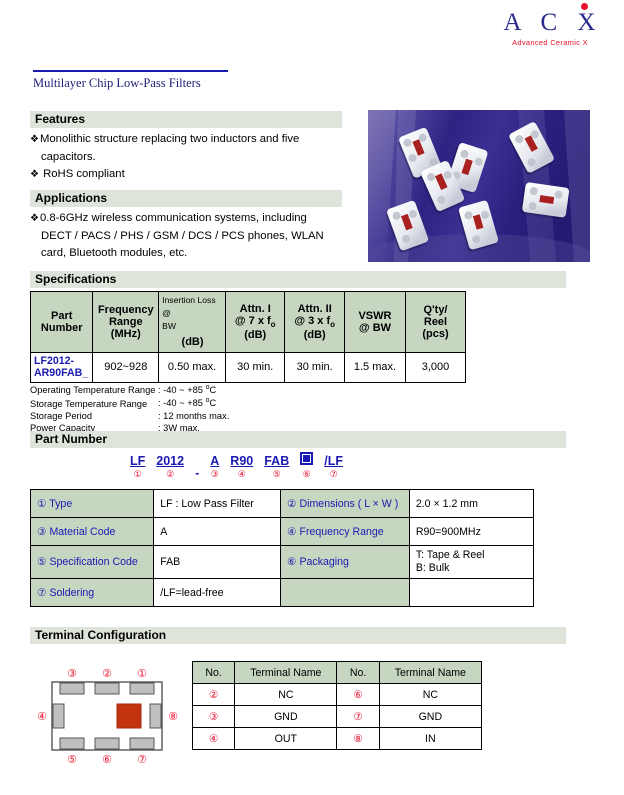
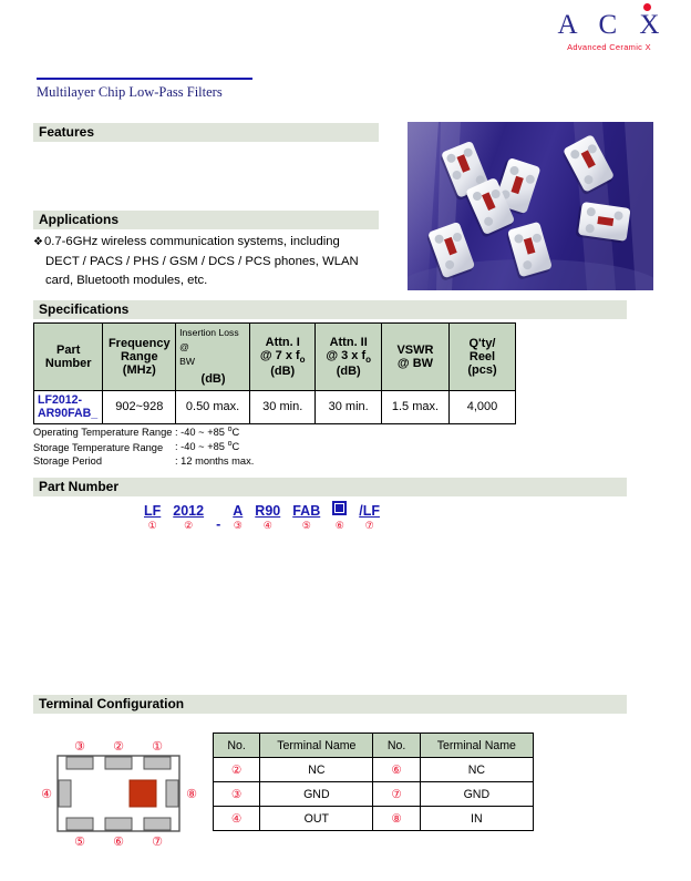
  A C X
  Advanced Ceramic X
  Multilayer Chip Low-Pass Filters
  Features
- ❖Monolithic structure replacing two inductors and five
- capacitors.
- ❖ RoHS compliant
  Applications
- ❖0.8-6GHz wireless communication systems, including
+ ❖0.7-6GHz wireless communication systems, including
  DECT / PACS / PHS / GSM / DCS / PCS phones, WLAN
  card, Bluetooth modules, etc.
  Specifications
  Part Number	Frequency Range (MHz)	Insertion Loss @ BW (dB)	Attn. I @ 7 x fo (dB)	Attn. II @ 3 x fo (dB)	VSWR @ BW	Q'ty/ Reel (pcs)
- LF2012- AR90FAB_	902~928	0.50 max.	30 min.	30 min.	1.5 max.	3,000
+ LF2012- AR90FAB_	902~928	0.50 max.	30 min.	30 min.	1.5 max.	4,000
  Operating Temperature Range : -40 ~ +85 C
  Storage Temperature Range : -40 ~ +85 C
  Storage Period : 12 months max.
- Power Capacity : 3W max.
  Part Number
  LF
  ①
  2012
  ②
  -
  A
  ③
  R90
  ④
  FAB
  ⑤
  ⑥
  /LF
  ⑦
- ① Type	LF : Low Pass Filter	② Dimensions ( L × W )	2.0 × 1.2 mm
- ③ Material Code	A	④ Frequency Range	R90=900MHz
- ⑤ Specification Code	FAB	⑥ Packaging	T: Tape & Reel B: Bulk
- ⑦ Soldering	/LF=lead-free
  Terminal Configuration
  ①
  ②
  ③
  ④
  ⑤
  ⑥
  ⑦
  ⑧
  No.	Terminal Name	No.	Terminal Name
  ②	NC	⑥	NC
  ③	GND	⑦	GND
  ④	OUT	⑧	IN
